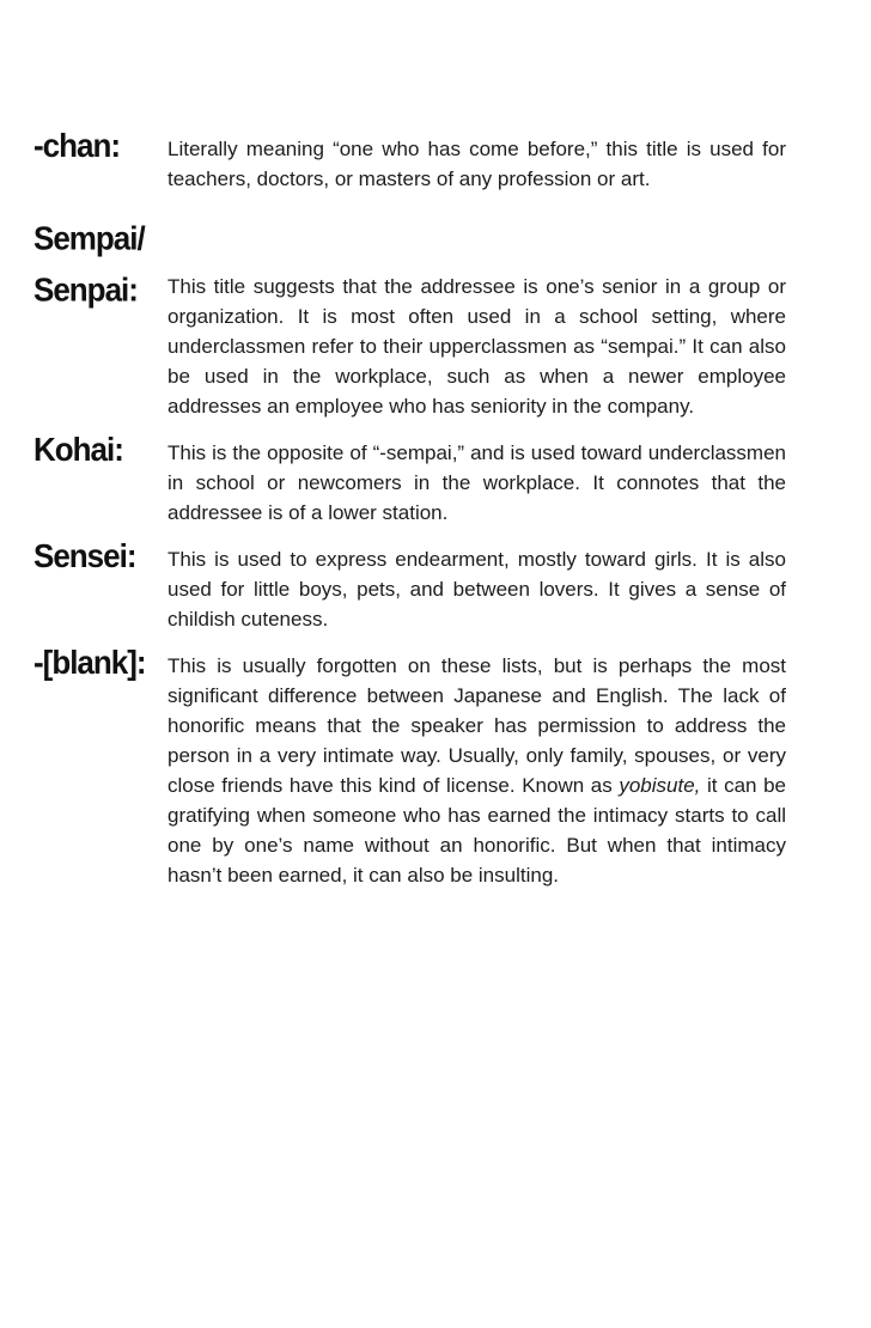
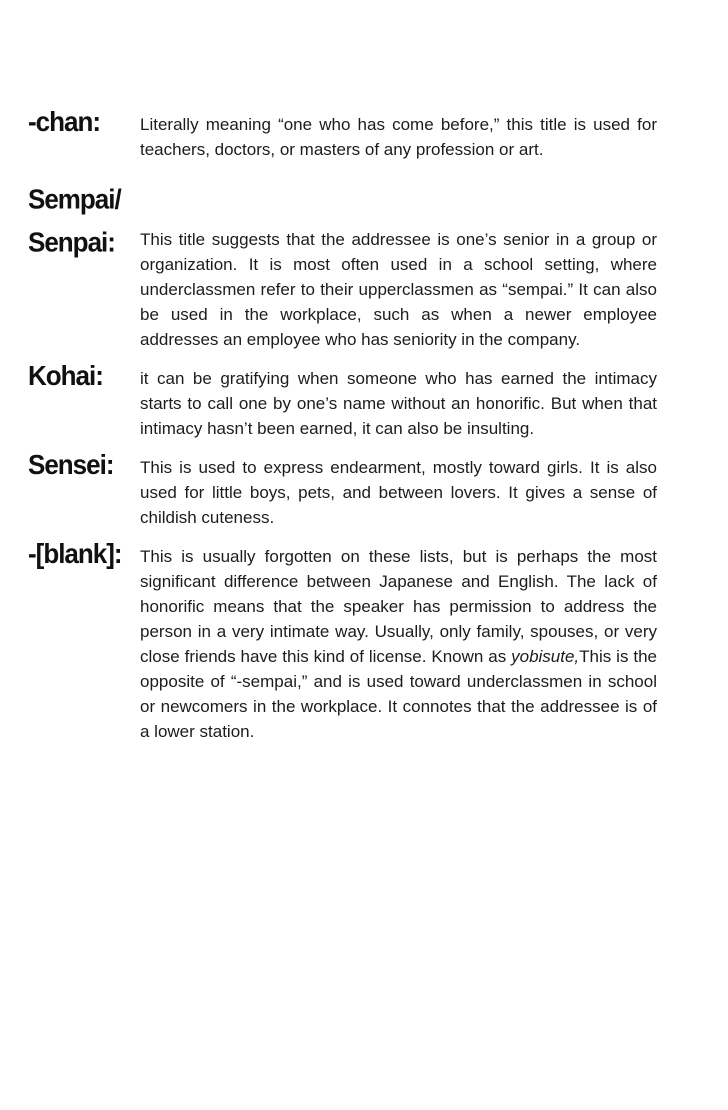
  -chan:
  Literally meaning “one who has come before,” this title is used for teachers, doctors, or masters of any profession or art.
  Sempai/
  Senpai:
  This title suggests that the addressee is one’s senior in a group or organization. It is most often used in a school setting, where underclassmen refer to their upperclassmen as “sempai.” It can also be used in the workplace, such as when a newer employee addresses an employee who has seniority in the company.
  Kohai:
- This is the opposite of “-sempai,” and is used toward underclassmen in school or newcomers in the workplace. It connotes that the addressee is of a lower station.
+ it can be gratifying when someone who has earned the intimacy starts to call one by one’s name without an honorific. But when that intimacy hasn’t been earned, it can also be insulting.
  Sensei:
  This is used to express endearment, mostly toward girls. It is also used for little boys, pets, and between lovers. It gives a sense of childish cuteness.
  -[blank]:
- This is usually forgotten on these lists, but is perhaps the most significant difference between Japanese and English. The lack of honorific means that the speaker has permission to address the person in a very intimate way. Usually, only family, spouses, or very close friends have this kind of license. Known as yobisute, it can be gratifying when someone who has earned the intimacy starts to call one by one’s name without an honorific. But when that intimacy hasn’t been earned, it can also be insulting.
+ This is usually forgotten on these lists, but is perhaps the most significant difference between Japanese and English. The lack of honorific means that the speaker has permission to address the person in a very intimate way. Usually, only family, spouses, or very close friends have this kind of license. Known as yobisute,This is the opposite of “-sempai,” and is used toward underclassmen in school or newcomers in the workplace. It connotes that the addressee is of a lower station.
